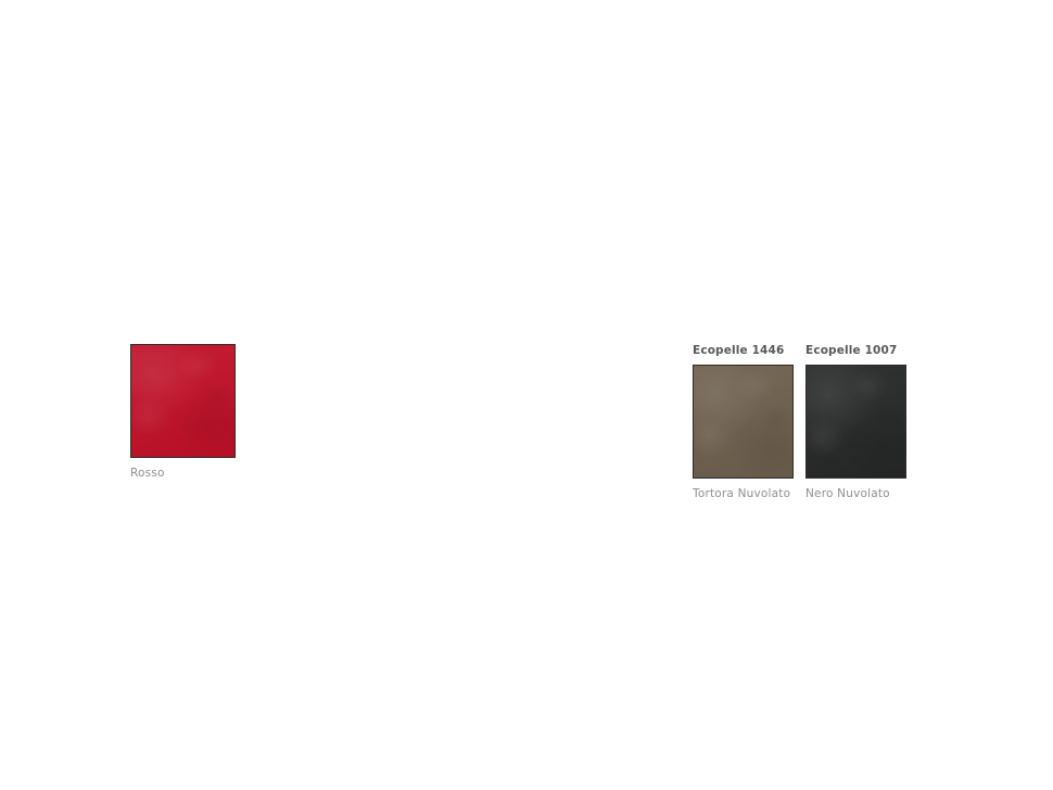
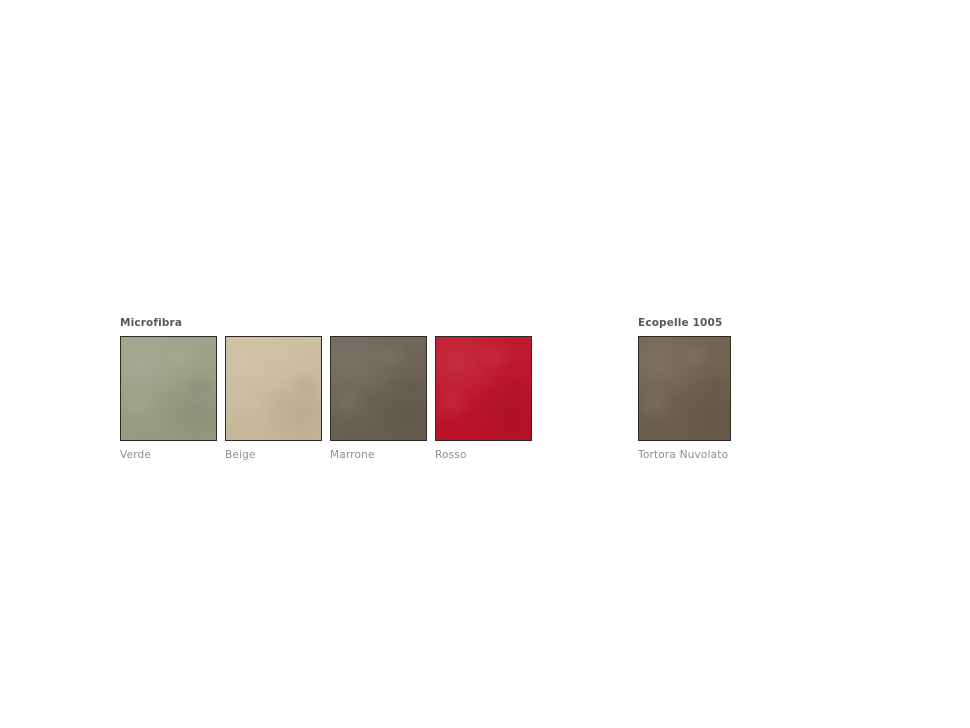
+ Microfibra
+ Verde
+ Beige
+ Marrone
  Rosso
- Ecopelle 1446
+ Ecopelle 1005
  Tortora Nuvolato
- Ecopelle 1007
- Nero Nuvolato
